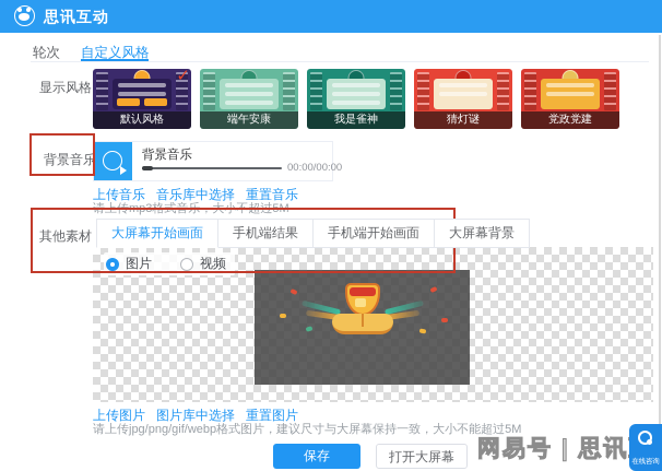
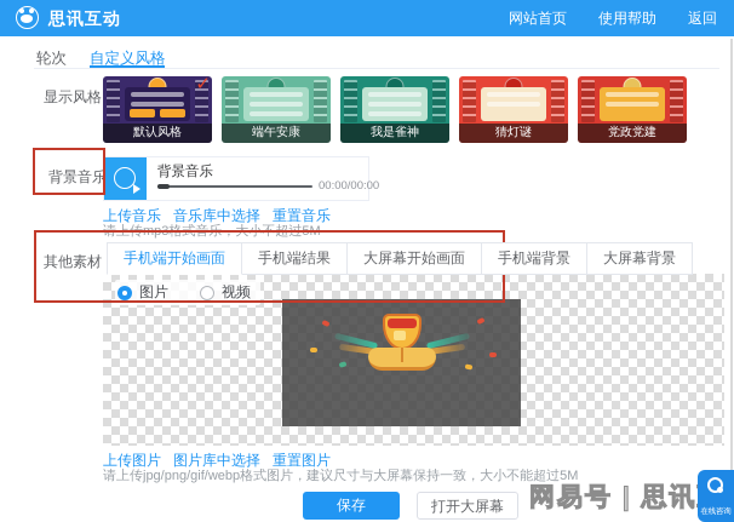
  思讯互动
+ 网站首页
+ 使用帮助
+ 返回
  轮次
  自定义风格
  显示风格
  默认风格
  ✓
  端午安康
  我是雀神
  猜灯谜
  党政党建
  背景音乐
  背景音乐
  00:00/00:00
  上传音乐
  音乐库中选择
  重置音乐
  请上传mp3格式音乐，大小不超过5M
  其他素材
- 大屏幕开始画面
+ 手机端开始画面
  手机端结果
- 手机端开始画面
+ 大屏幕开始画面
+ 手机端背景
  大屏幕背景
  图片
  视频
  上传图片
  图片库中选择
  重置图片
  请上传jpg/png/gif/webp格式图片，建议尺寸与大屏幕保持一致，大小不能超过5M
  保存
  打开大屏幕
  网易号 | 思讯
